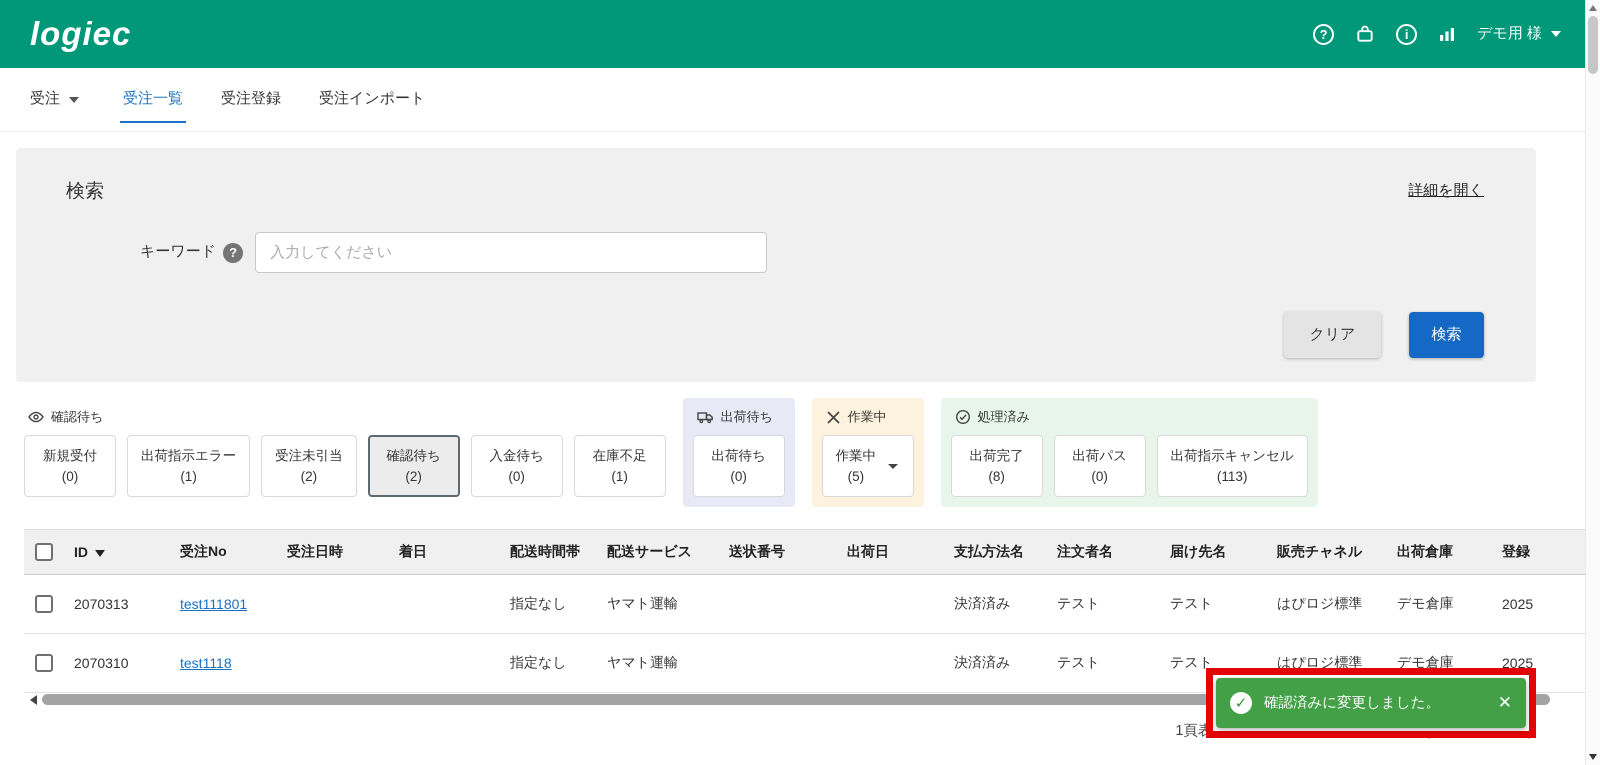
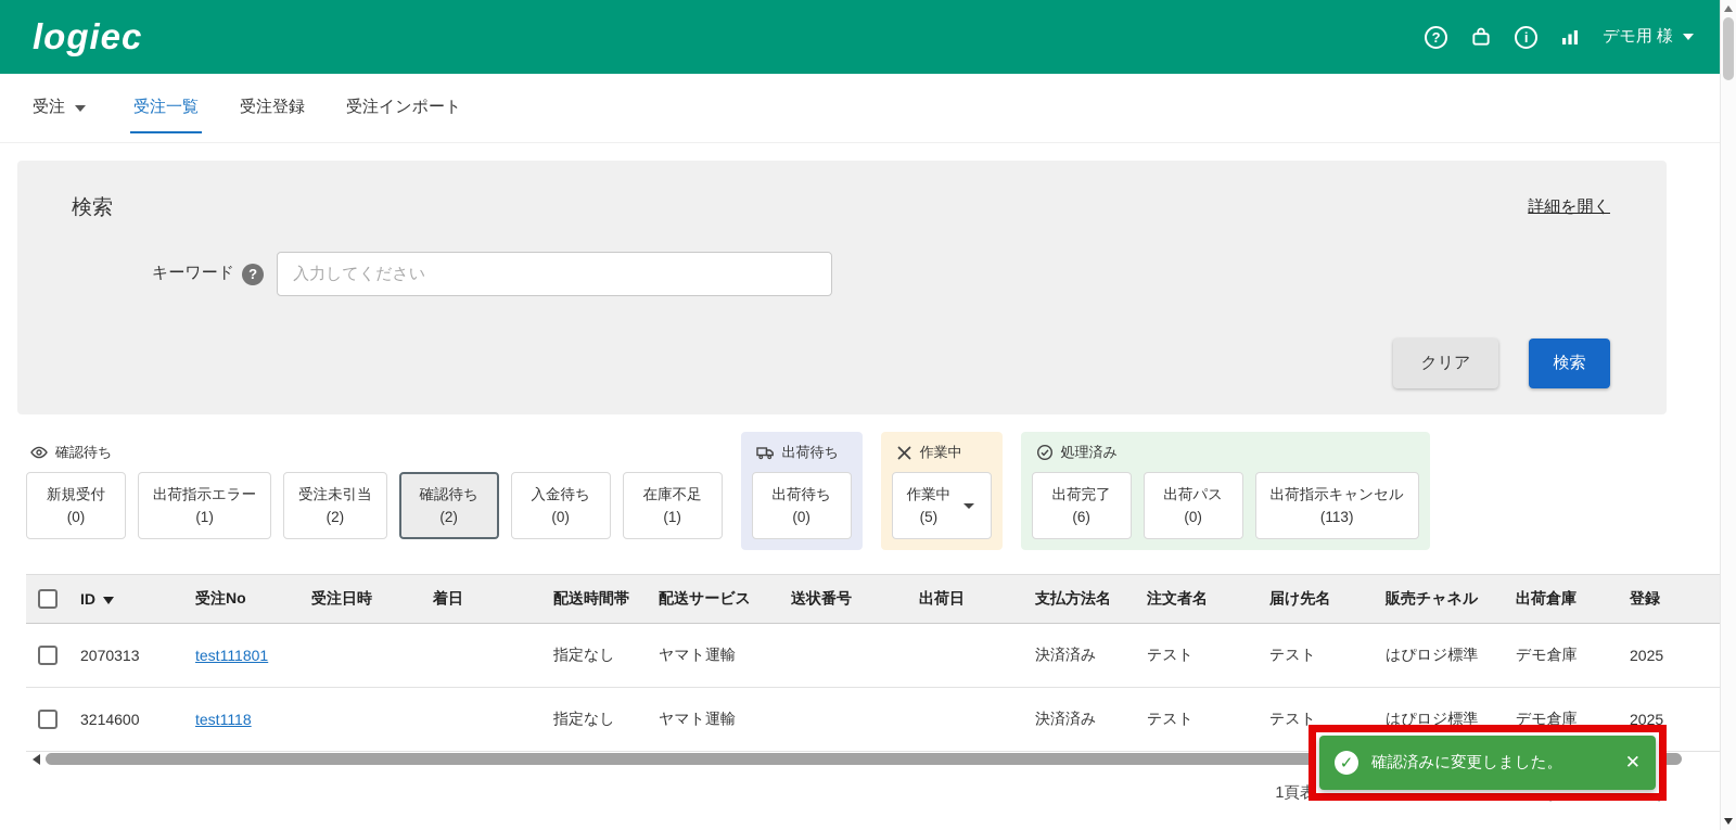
  logiec
  ?
  i
  デモ用 様
  受注
  受注一覧
  受注登録
  受注インポート
  検索
  詳細を開く
  キーワード
  ?
  入力してください
  クリア
  検索
  確認待ち
  新規受付
  (0)
  出荷指示エラー
  (1)
  受注未引当
  (2)
  確認待ち
  (2)
  入金待ち
  (0)
  在庫不足
  (1)
  出荷待ち
  出荷待ち
  (0)
  作業中
  作業中
  (5)
  処理済み
  出荷完了
- (8)
+ (6)
  出荷パス
  (0)
  出荷指示キャンセル
  (113)
  	ID	受注No	受注日時	着日	配送時間帯	配送サービス	送状番号	出荷日	支払方法名	注文者名	届け先名	販売チャネル	出荷倉庫	登録
  	2070313	test111801			指定なし	ヤマト運輸			決済済み	テスト	テスト	はぴロジ標準	デモ倉庫	2025
- 	2070310	test1118			指定なし	ヤマト運輸			決済済み	テスト	テスト	はぴロジ標準	デモ倉庫	2025
+ 	3214600	test1118			指定なし	ヤマト運輸			決済済み	テスト	テスト	はぴロジ標準	デモ倉庫	2025
  ✓
  確認済みに変更しました。
  ✕
